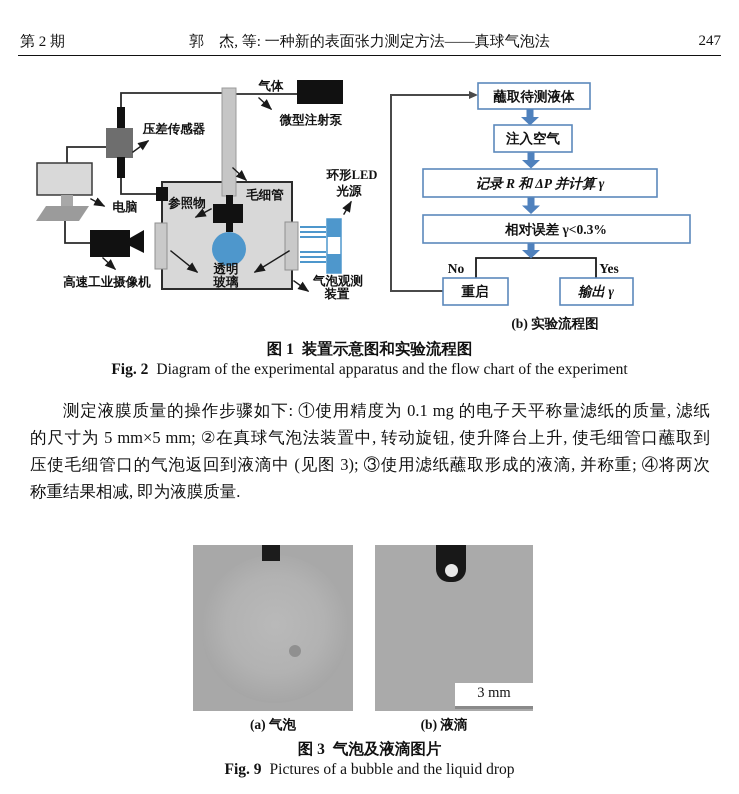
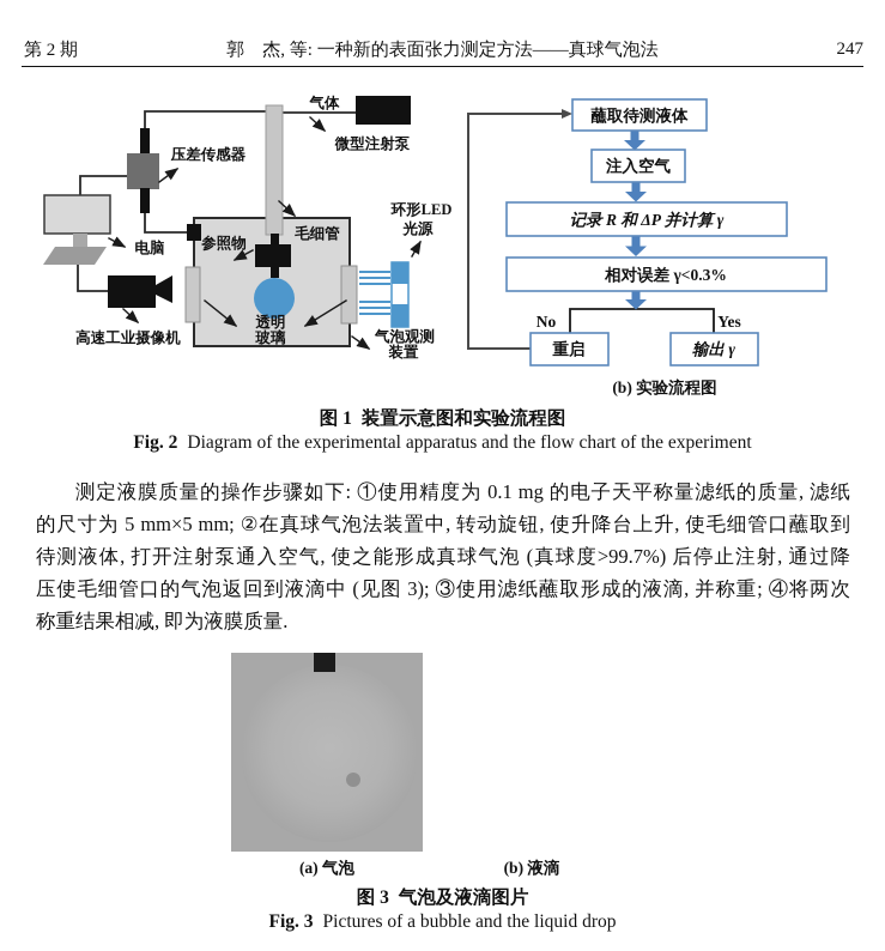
  第 2 期
  郭 杰, 等: 一种新的表面张力测定方法——真球气泡法
  247
  气体
  微型注射泵
  压差传感器
  电脑
  参照物
  毛细管
  环形LED
  光源
  高速工业摄像机
  透明
  玻璃
  气泡观测
  装置
  蘸取待测液体
  注入空气
  记录 R 和 ΔP 并计算 γ
  相对误差 γ<0.3%
  No
  Yes
  重启
  输出 γ
  (b) 实验流程图
  图 1 装置示意图和实验流程图
  Fig. 2 Diagram of the experimental apparatus and the flow chart of the experiment
  测定液膜质量的操作步骤如下: ①使用精度为 0.1 mg 的电子天平称量滤纸的质量, 滤纸
  的尺寸为 5 mm×5 mm; ②在真球气泡法装置中, 转动旋钮, 使升降台上升, 使毛细管口蘸取到
+ 待测液体, 打开注射泵通入空气, 使之能形成真球气泡 (真球度>99.7%) 后停止注射, 通过降
  压使毛细管口的气泡返回到液滴中 (见图 3); ③使用滤纸蘸取形成的液滴, 并称重; ④将两次
  称重结果相减, 即为液膜质量.
- 3 mm
  (a) 气泡
  (b) 液滴
  图 3 气泡及液滴图片
- Fig. 9 Pictures of a bubble and the liquid drop
+ Fig. 3 Pictures of a bubble and the liquid drop
